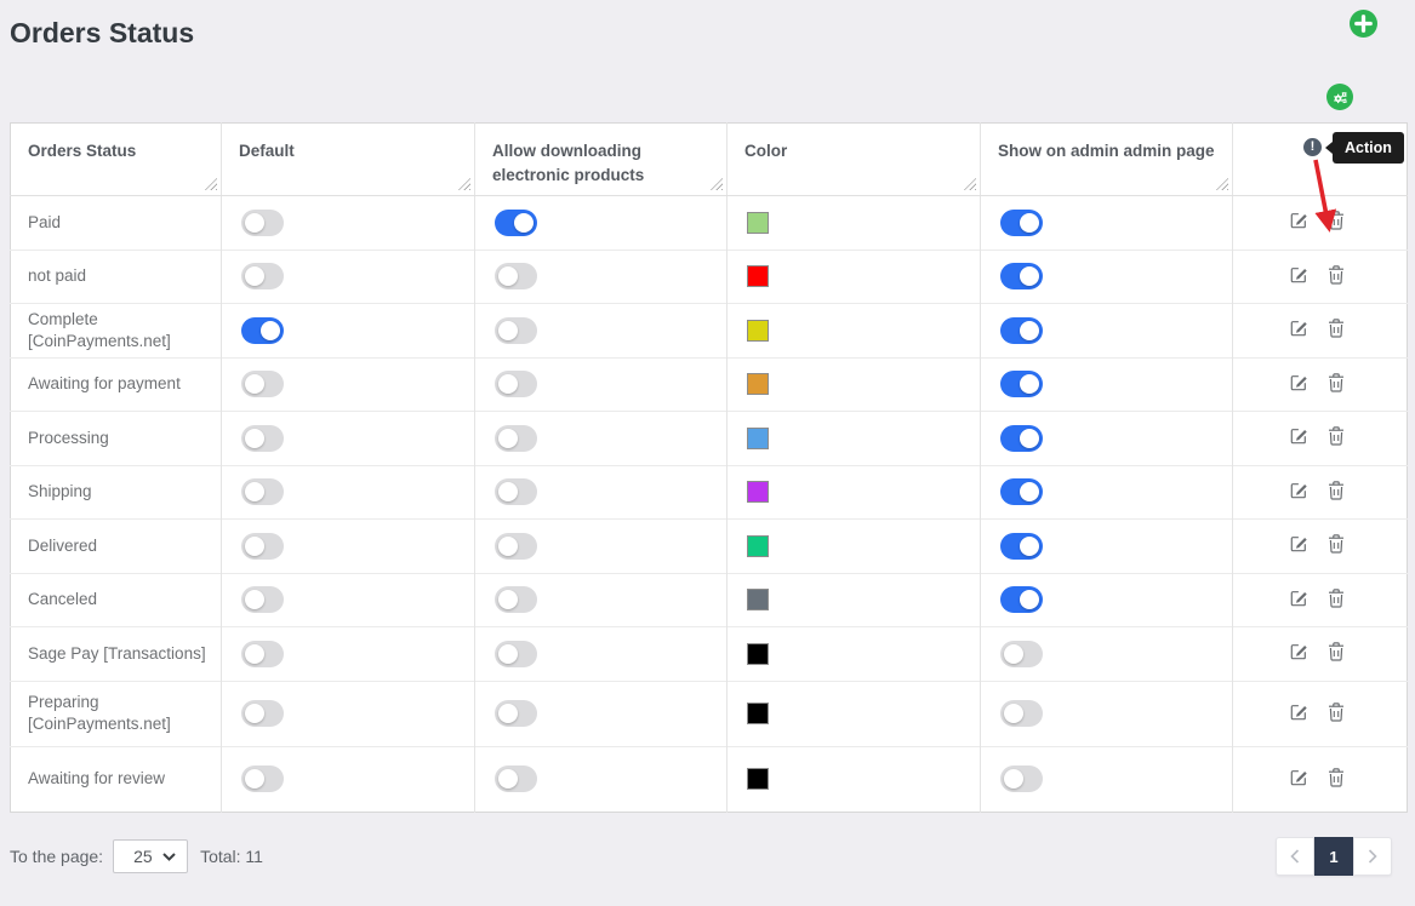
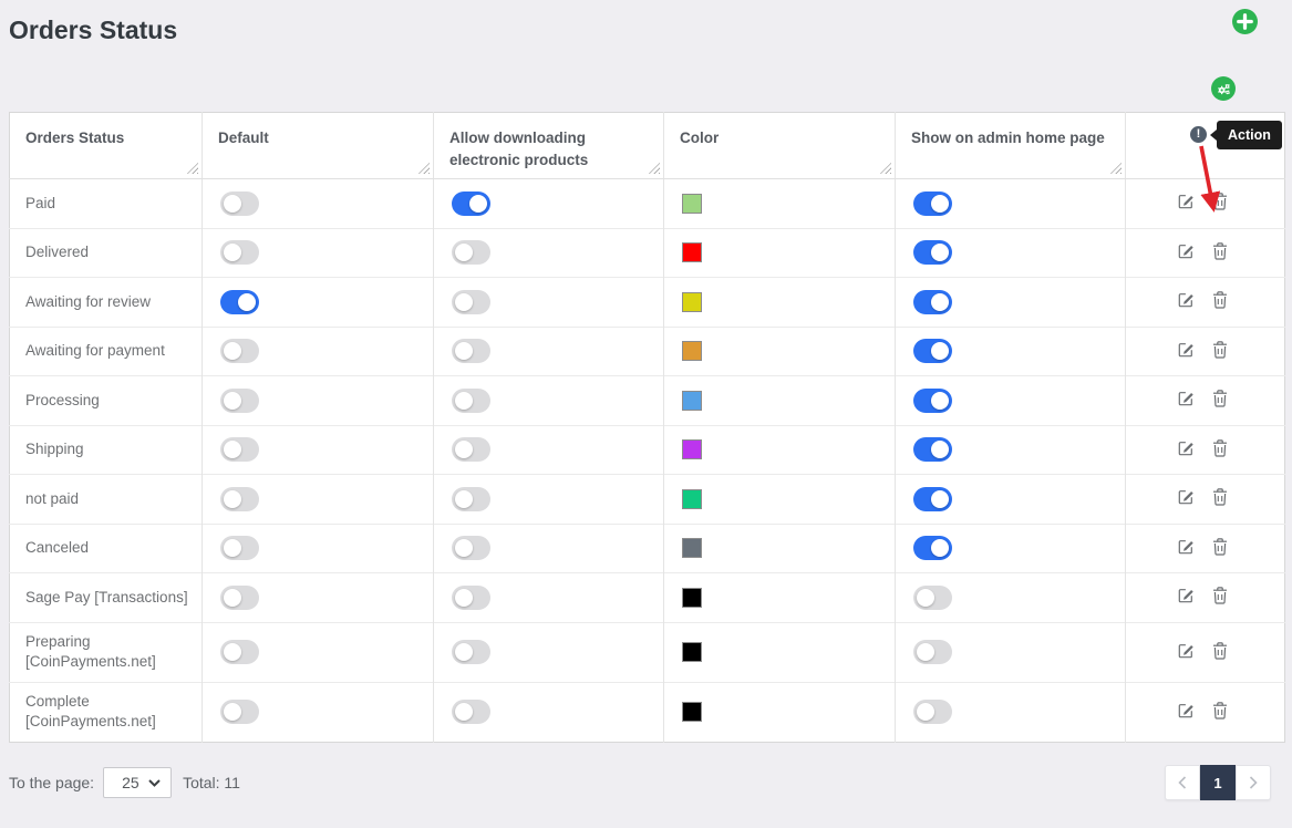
  Orders Status
- Orders Status	Default	Allow downloading electronic products	Color	Show on admin admin page	! Action
+ Orders Status	Default	Allow downloading electronic products	Color	Show on admin home page	! Action
  Paid
- not paid
+ Delivered
- Complete [CoinPayments.net]
+ Awaiting for review
  Awaiting for payment
  Processing
  Shipping
- Delivered
+ not paid
  Canceled
  Sage Pay [Transactions]
  Preparing [CoinPayments.net]
- Awaiting for review
+ Complete [CoinPayments.net]
  To the page:
  25
  Total: 11
  1
